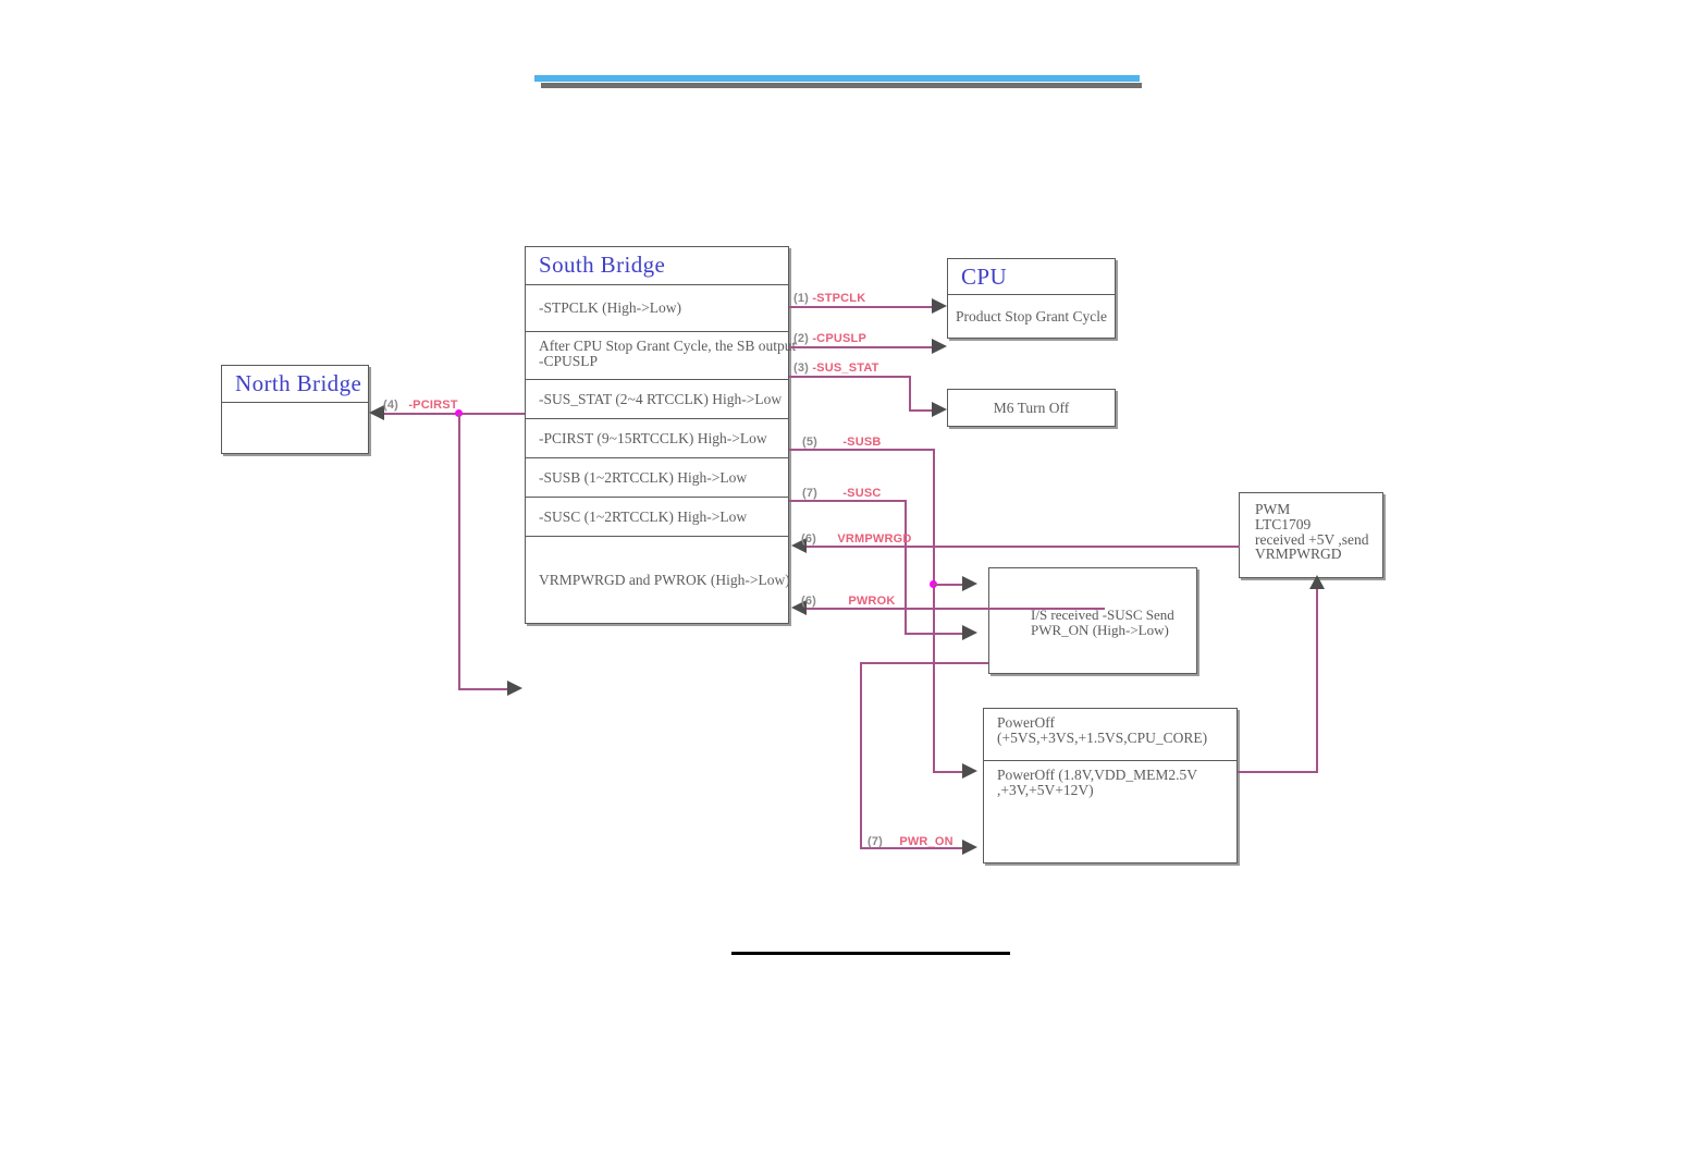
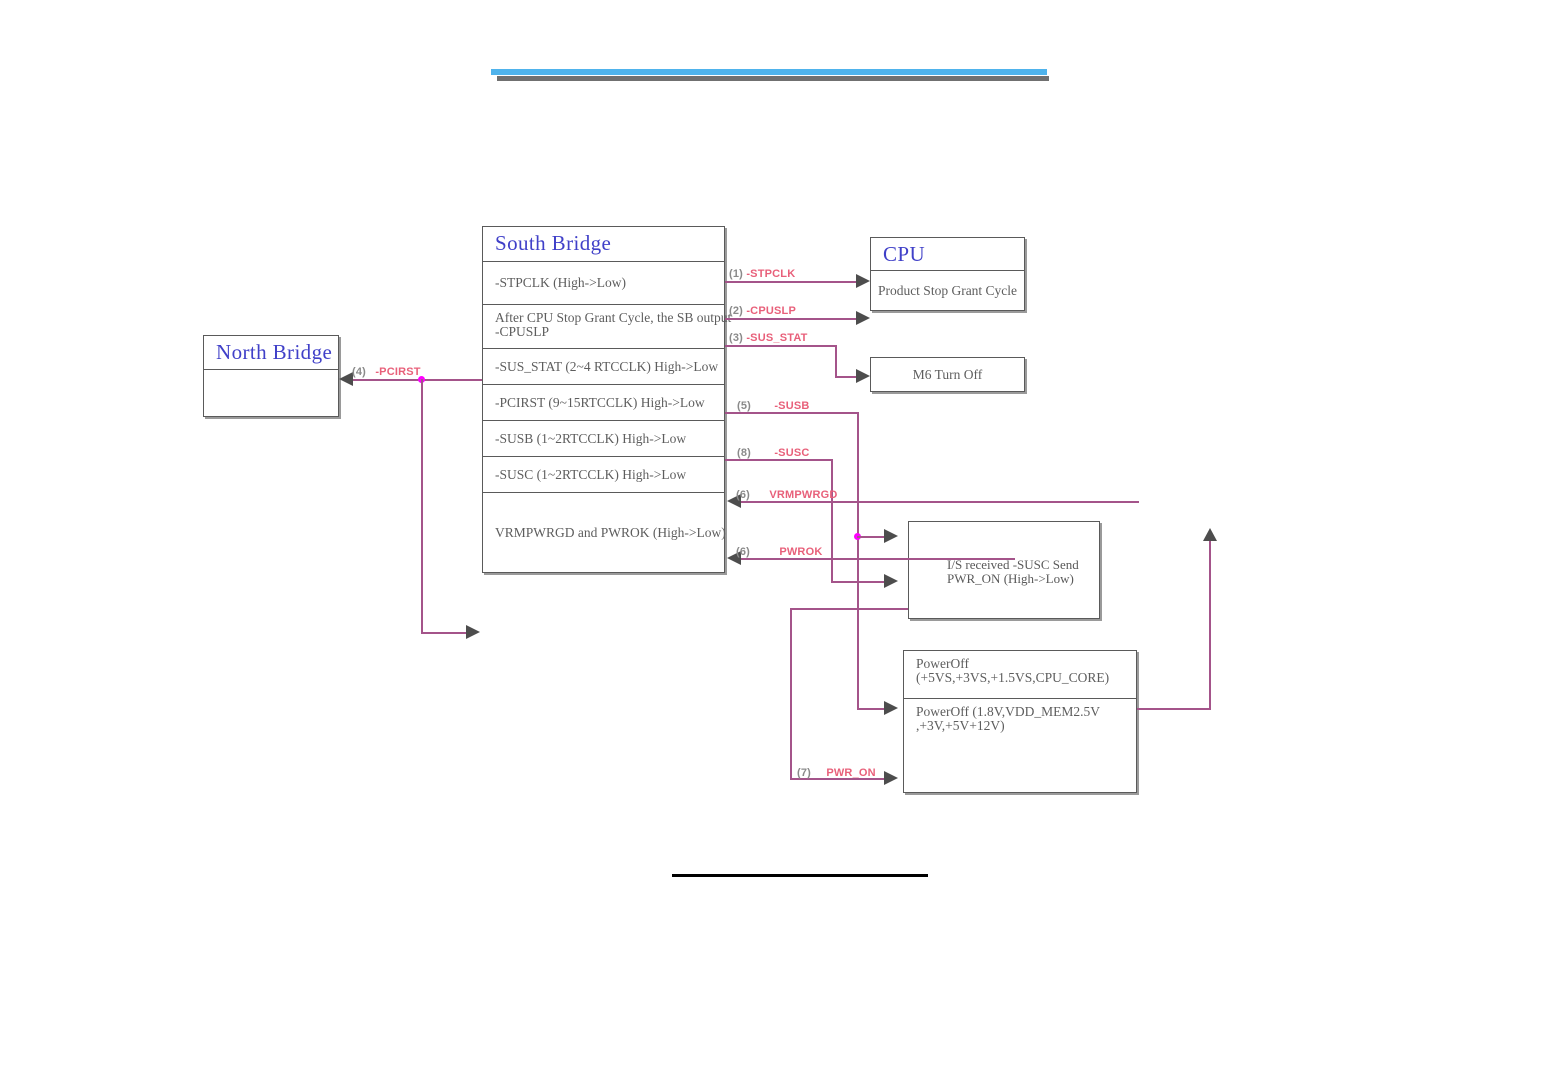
  North Bridge
  South Bridge
  -STPCLK (High->Low)
  After CPU Stop Grant Cycle, the SB outp
  -CPUSLP
  -SUS_STAT (2~4 RTCCLK) High->Low
  -PCIRST (9~15RTCCLK) High->Low
  -SUSB (1~2RTCCLK) High->Low
  -SUSC (1~2RTCCLK) High->Low
  VRMPWRGD and PWROK (High->Low)
  CPU
  Product Stop Grant Cycle
  M6 Turn Off
- PWM
- LTC1709
- received +5V ,send
- VRMPWRGD
  I/S received -SUSC Send
  PWR_ON (High->Low)
  PowerOff
  (+5VS,+3VS,+1.5VS,CPU_CORE)
  PowerOff (1.8V,VDD_MEM2.5V
  ,+3V,+5V+12V)
  (1) -STPCLK
  (2) -CPUSLP
  (3) -SUS_STAT
  (4) -PCIRST
  (5) -SUSB
- (7) -SUSC
+ (8) -SUSC
  (6) VRMPWRGD
  (6) PWROK
  (7) PWR_ON
